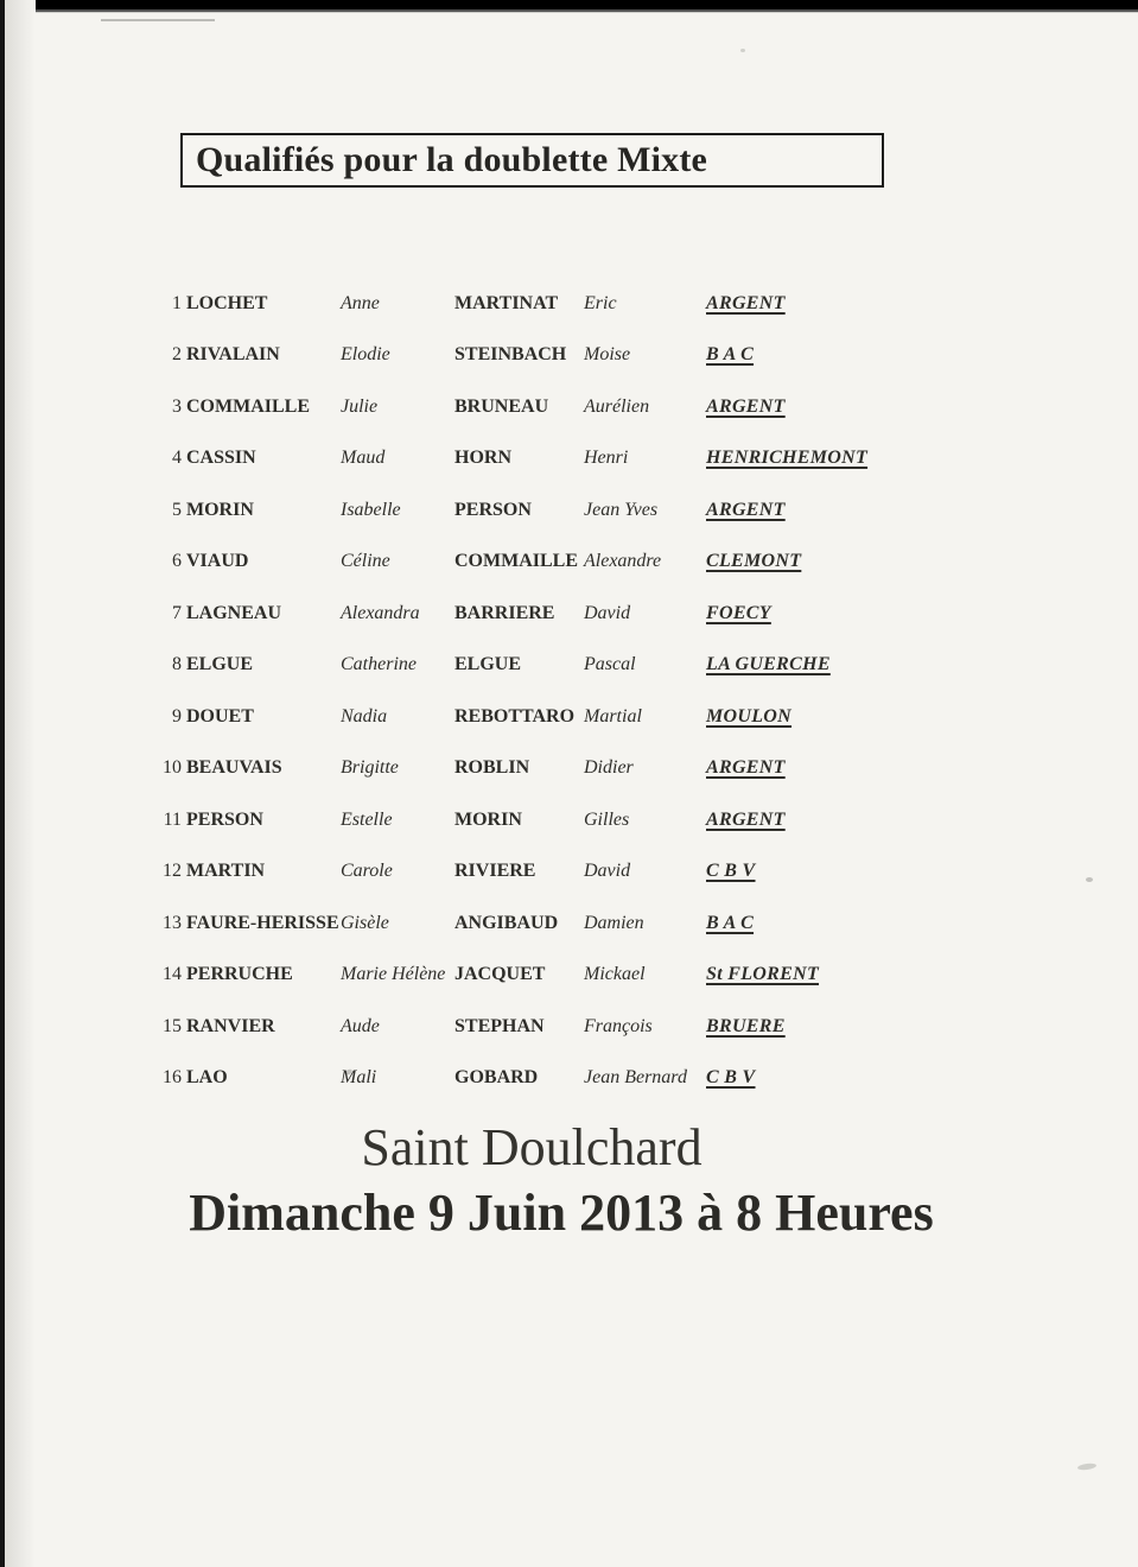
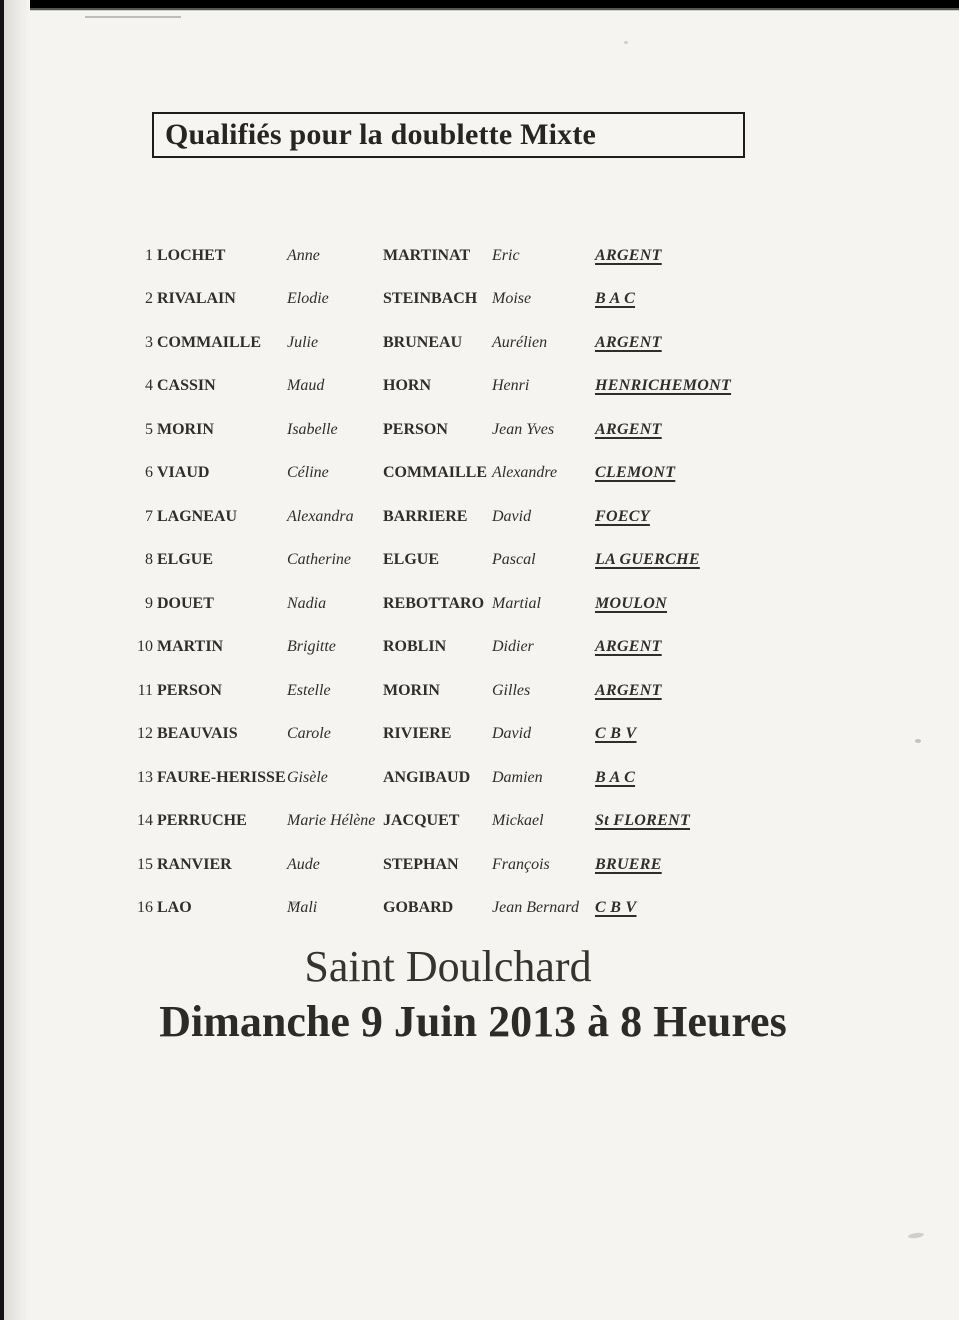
  Qualifiés pour la doublette Mixte
  1
  LOCHET
  Anne
  MARTINAT
  Eric
  ARGENT
  2
  RIVALAIN
  Elodie
  STEINBACH
  Moise
  B A C
  3
  COMMAILLE
  Julie
  BRUNEAU
  Aurélien
  ARGENT
  4
  CASSIN
  Maud
  HORN
  Henri
  HENRICHEMONT
  5
  MORIN
  Isabelle
  PERSON
  Jean Yves
  ARGENT
  6
  VIAUD
  Céline
  COMMAILLE
  Alexandre
  CLEMONT
  7
  LAGNEAU
  Alexandra
  BARRIERE
  David
  FOECY
  8
  ELGUE
  Catherine
  ELGUE
  Pascal
  LA GUERCHE
  9
  DOUET
  Nadia
  REBOTTARO
  Martial
  MOULON
  10
- BEAUVAIS
+ MARTIN
  Brigitte
  ROBLIN
  Didier
  ARGENT
  11
  PERSON
  Estelle
  MORIN
  Gilles
  ARGENT
  12
- MARTIN
+ BEAUVAIS
  Carole
  RIVIERE
  David
  C B V
  13
  FAURE-HERISSE
  Gisèle
  ANGIBAUD
  Damien
  B A C
  14
  PERRUCHE
  Marie Hélène
  JACQUET
  Mickael
  St FLORENT
  15
  RANVIER
  Aude
  STEPHAN
  François
  BRUERE
  16
  LAO
  Mali
  GOBARD
  Jean Bernard
  C B V
  Saint Doulchard
  Dimanche 9 Juin 2013 à 8 Heures
